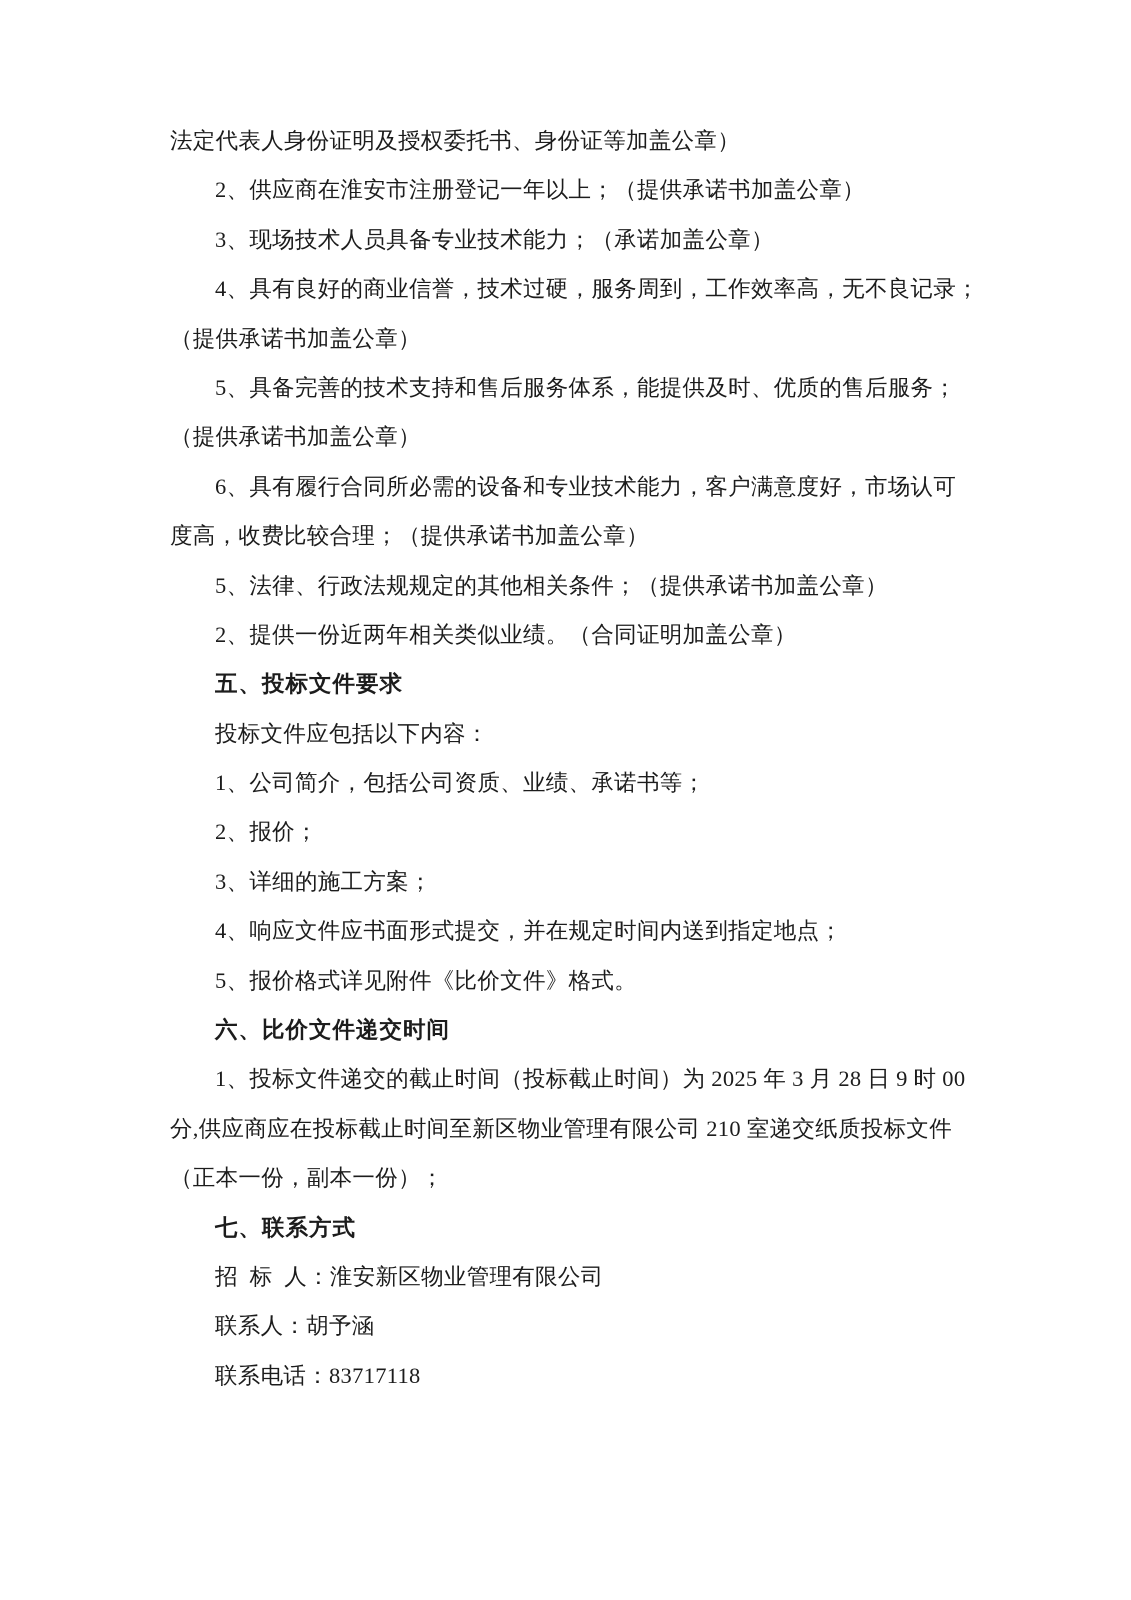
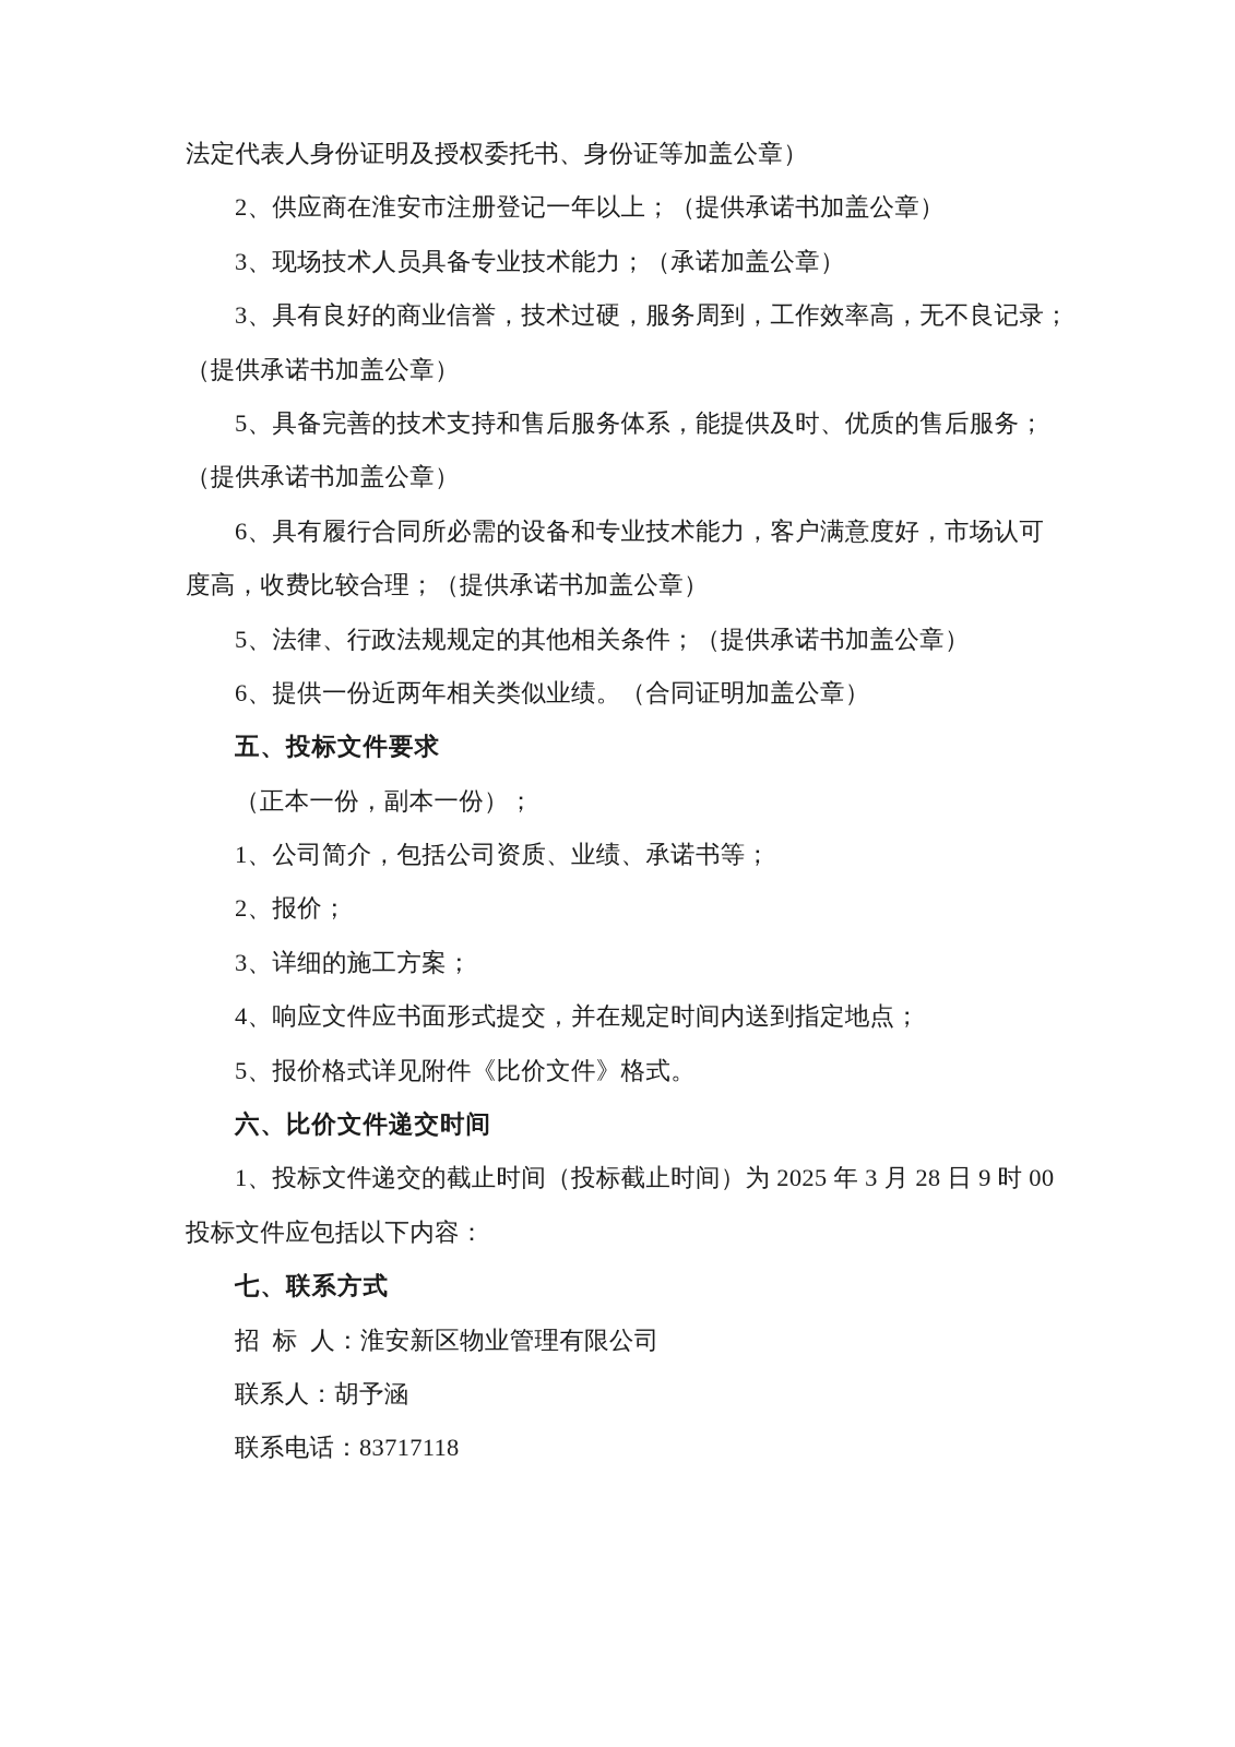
  法定代表人身份证明及授权委托书、身份证等加盖公章）
  2、供应商在淮安市注册登记一年以上；（提供承诺书加盖公章）
  3、现场技术人员具备专业技术能力；（承诺加盖公章）
- 4、具有良好的商业信誉，技术过硬，服务周到，工作效率高，无不良记录；
+ 3、具有良好的商业信誉，技术过硬，服务周到，工作效率高，无不良记录；
  （提供承诺书加盖公章）
  5、具备完善的技术支持和售后服务体系，能提供及时、优质的售后服务；
  （提供承诺书加盖公章）
  6、具有履行合同所必需的设备和专业技术能力，客户满意度好，市场认可
  度高，收费比较合理；（提供承诺书加盖公章）
  5、法律、行政法规规定的其他相关条件；（提供承诺书加盖公章）
- 2、提供一份近两年相关类似业绩。（合同证明加盖公章）
+ 6、提供一份近两年相关类似业绩。（合同证明加盖公章）
  五、投标文件要求
- 投标文件应包括以下内容：
+ （正本一份，副本一份）；
  1、公司简介，包括公司资质、业绩、承诺书等；
  2、报价；
  3、详细的施工方案；
  4、响应文件应书面形式提交，并在规定时间内送到指定地点；
  5、报价格式详见附件《比价文件》格式。
  六、比价文件递交时间
  1、投标文件递交的截止时间（投标截止时间）为 2025 年 3 月 28 日 9 时 00
- 分,供应商应在投标截止时间至新区物业管理有限公司 210 室递交纸质投标文件
- （正本一份，副本一份）；
+ 投标文件应包括以下内容：
  七、联系方式
  招 标 人：淮安新区物业管理有限公司
  联系人：胡予涵
  联系电话：83717118
